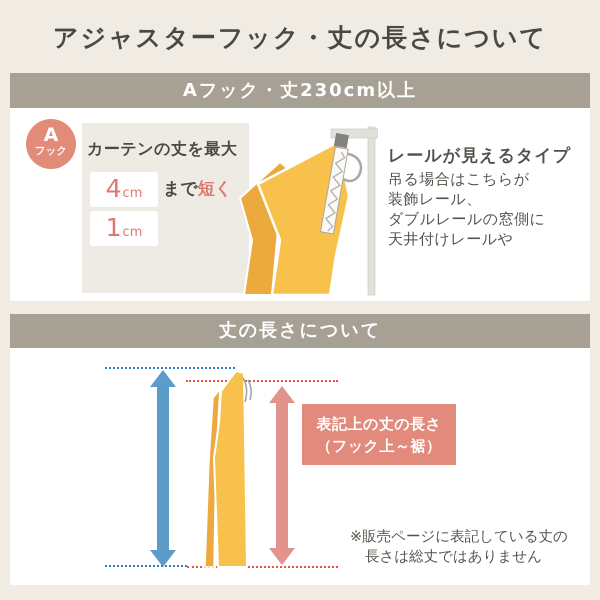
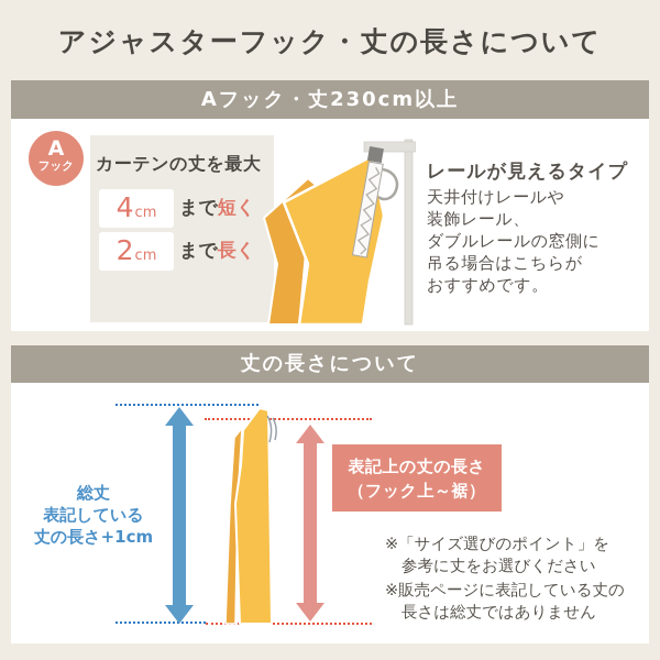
  アジャスターフック・丈の長さについて
  Aフック・丈230cm以上
  A
  フック
  カーテンの丈を最大
  4
  cm
  まで短く
- 1
+ 2
  cm
+ まで長く
  レールが見えるタイプ
- 吊る場合はこちらが
+ 天井付けレールや
  装飾レール、
  ダブルレールの窓側に
- 天井付けレールや
+ 吊る場合はこちらが
+ おすすめです。
  丈の長さについて
+ 総丈
+ 表記している
+ 丈の長さ+1cm
  表記上の丈の長さ
  （フック上～裾）
+ ※「サイズ選びのポイント」を
+ 参考に丈をお選びください
  ※販売ページに表記している丈の
  長さは総丈ではありません
